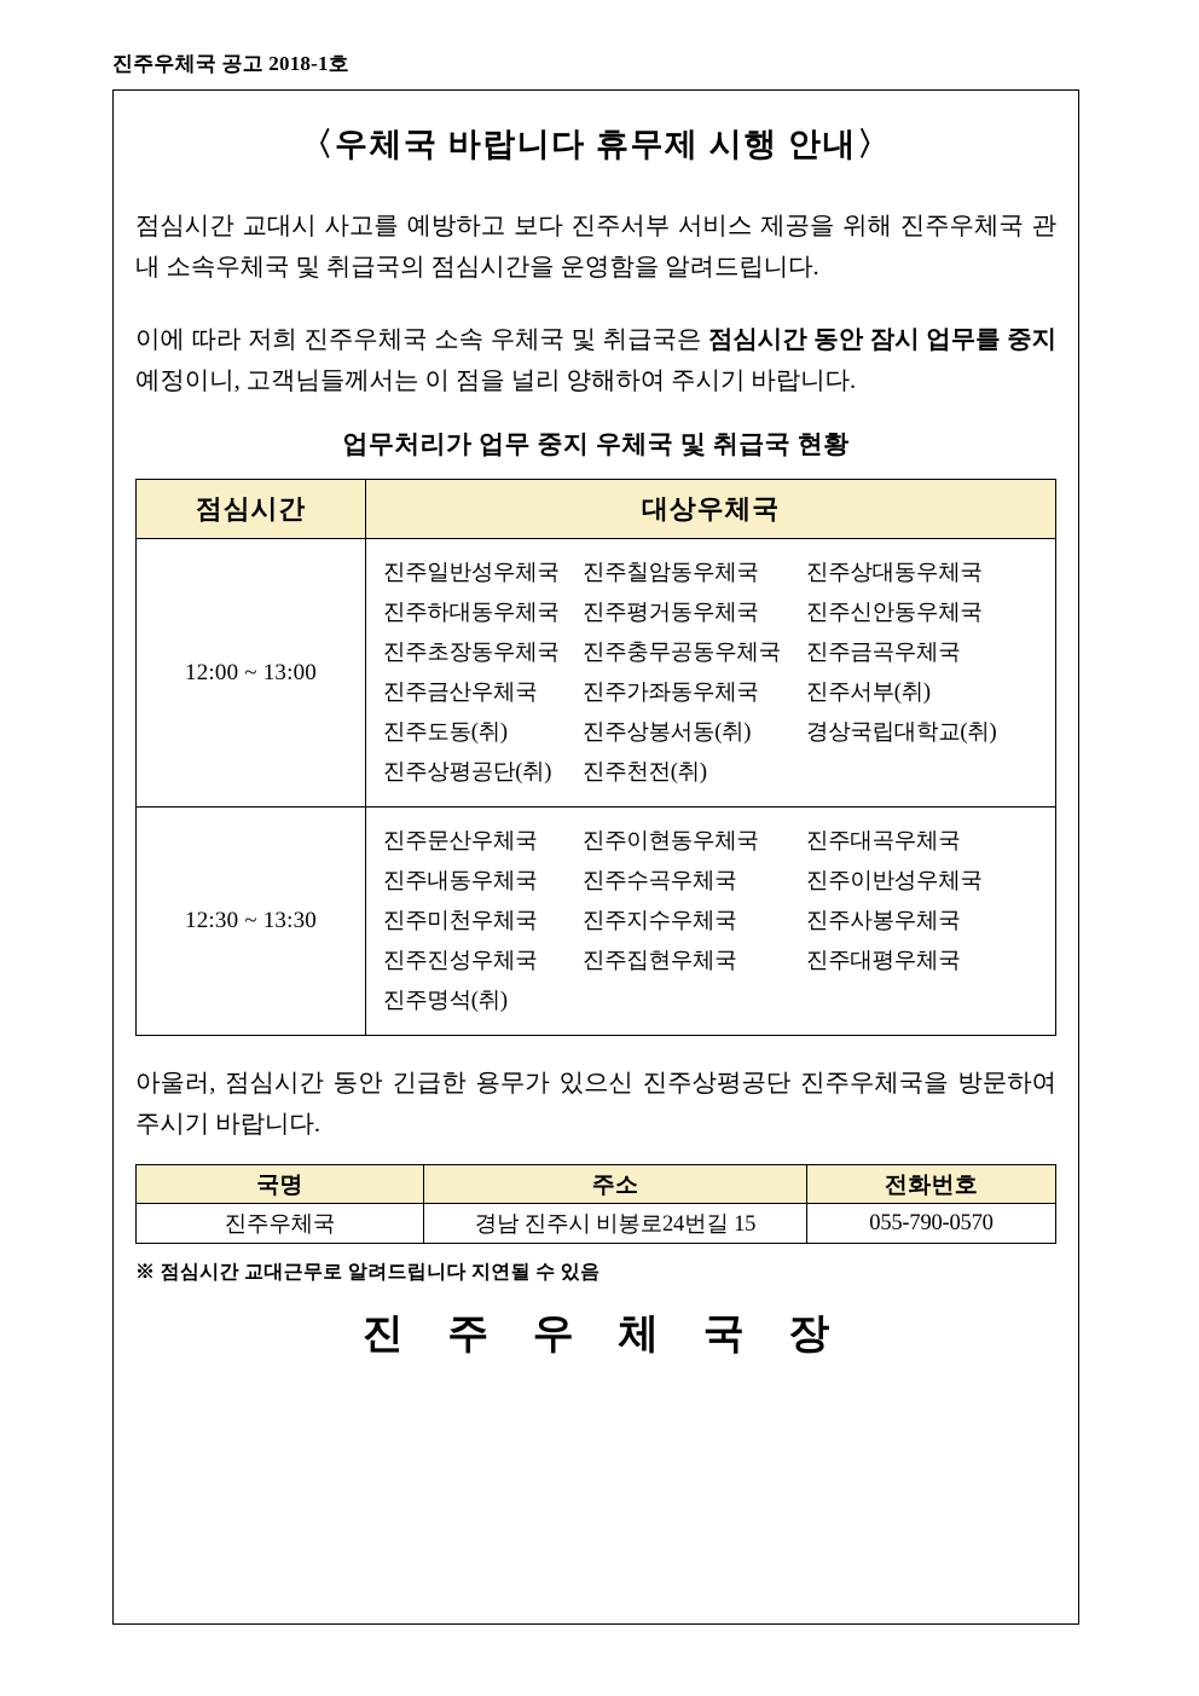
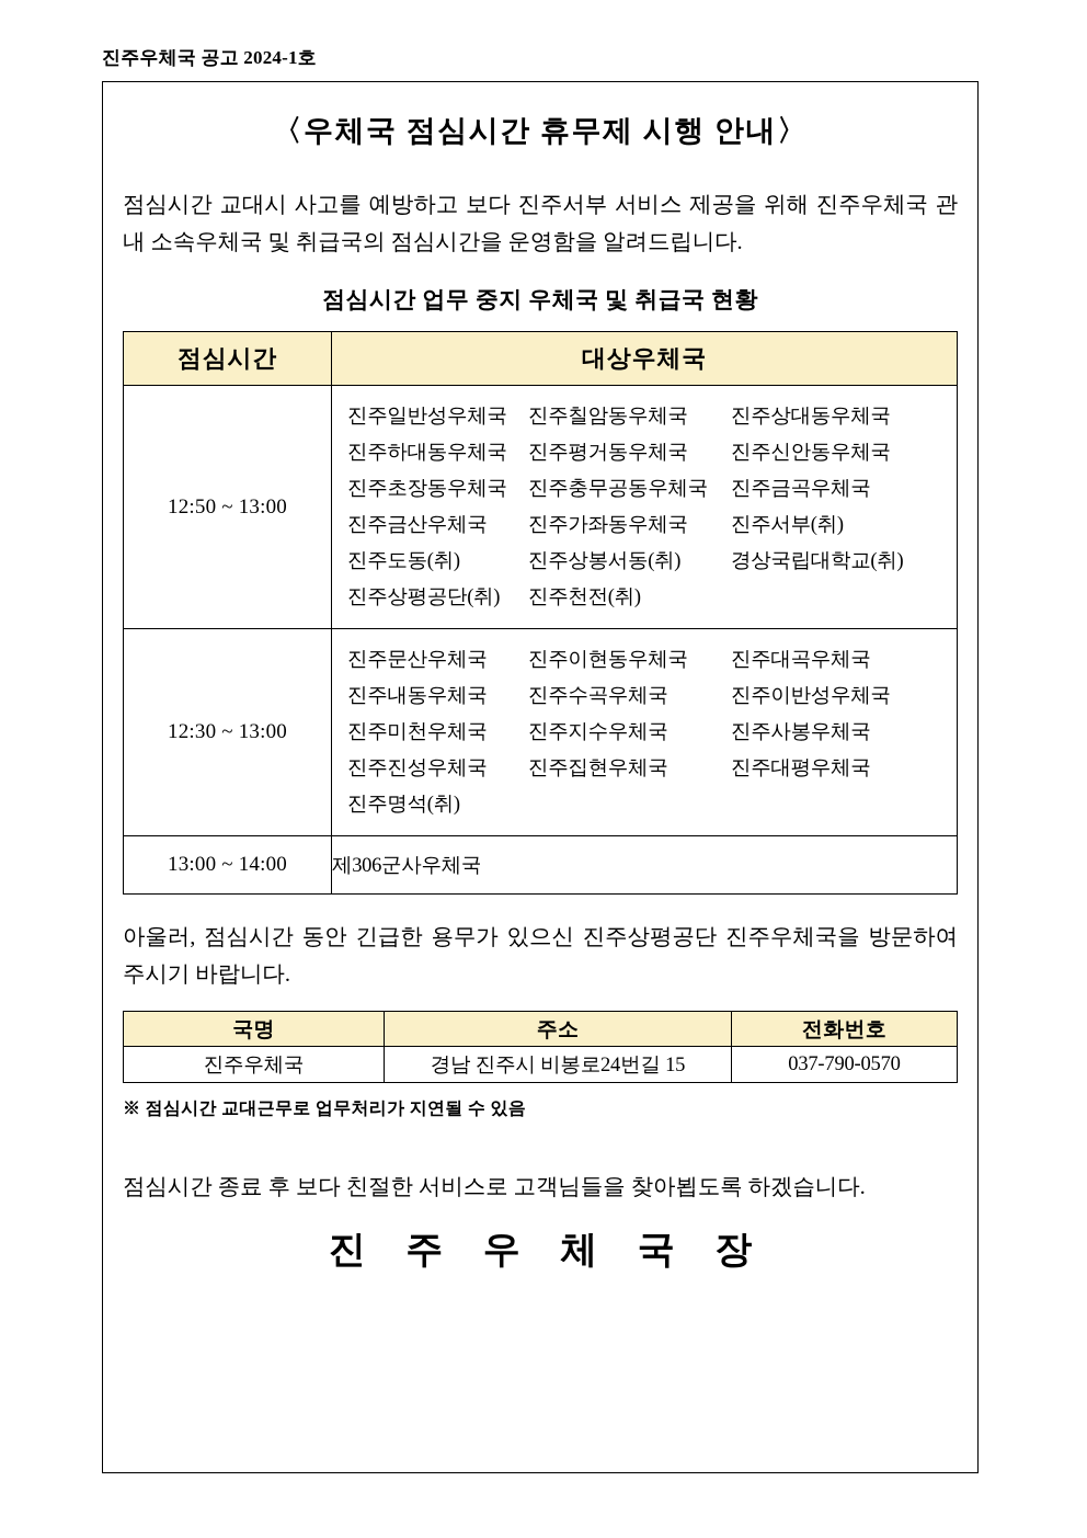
- 진주우체국 공고 2018-1호
+ 진주우체국 공고 2024-1호
- 〈우체국 바랍니다 휴무제 시행 안내〉
+ 〈우체국 점심시간 휴무제 시행 안내〉
  점심시간 교대시 사고를 예방하고 보다 진주서부 서비스 제공을 위해 진주우체국 관내 소속우체국 및 취급국의 점심시간을 운영함을 알려드립니다.
- 이에 따라 저희 진주우체국 소속 우체국 및 취급국은 점심시간 동안 잠시 업무를 중지 예정이니, 고객님들께서는 이 점을 널리 양해하여 주시기 바랍니다.
- 업무처리가 업무 중지 우체국 및 취급국 현황
+ 점심시간 업무 중지 우체국 및 취급국 현황
  점심시간	대상우체국
- 12:00 ~ 13:00	진주일반성우체국 진주칠암동우체국 진주상대동우체국 진주하대동우체국 진주평거동우체국 진주신안동우체국 진주초장동우체국 진주충무공동우체국 진주금곡우체국 진주금산우체국 진주가좌동우체국 진주서부(취) 진주도동(취) 진주상봉서동(취) 경상국립대학교(취) 진주상평공단(취) 진주천전(취)
+ 12:50 ~ 13:00	진주일반성우체국 진주칠암동우체국 진주상대동우체국 진주하대동우체국 진주평거동우체국 진주신안동우체국 진주초장동우체국 진주충무공동우체국 진주금곡우체국 진주금산우체국 진주가좌동우체국 진주서부(취) 진주도동(취) 진주상봉서동(취) 경상국립대학교(취) 진주상평공단(취) 진주천전(취)
- 12:30 ~ 13:30	진주문산우체국 진주이현동우체국 진주대곡우체국 진주내동우체국 진주수곡우체국 진주이반성우체국 진주미천우체국 진주지수우체국 진주사봉우체국 진주진성우체국 진주집현우체국 진주대평우체국 진주명석(취)
+ 12:30 ~ 13:00	진주문산우체국 진주이현동우체국 진주대곡우체국 진주내동우체국 진주수곡우체국 진주이반성우체국 진주미천우체국 진주지수우체국 진주사봉우체국 진주진성우체국 진주집현우체국 진주대평우체국 진주명석(취)
+ 13:00 ~ 14:00	제306군사우체국
  아울러, 점심시간 동안 긴급한 용무가 있으신 진주상평공단 진주우체국을 방문하여 주시기 바랍니다.
  국명	주소	전화번호
- 진주우체국	경남 진주시 비봉로24번길 15	055-790-0570
+ 진주우체국	경남 진주시 비봉로24번길 15	037-790-0570
- ※ 점심시간 교대근무로 알려드립니다 지연될 수 있음
+ ※ 점심시간 교대근무로 업무처리가 지연될 수 있음
+ 점심시간 종료 후 보다 친절한 서비스로 고객님들을 찾아뵙도록 하겠습니다.
  진 주 우 체 국 장
